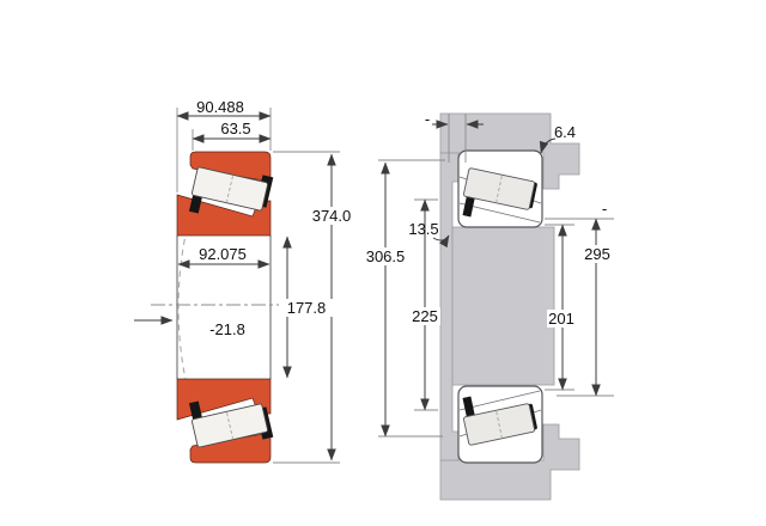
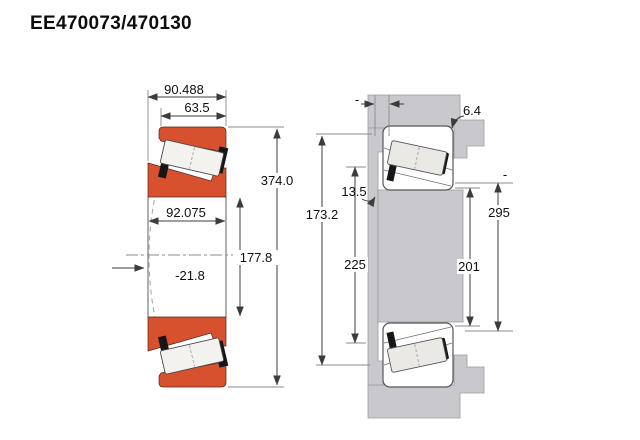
+ EE470073/470130
  90.488
  63.5
  92.075
  374.0
  177.8
  -21.8
  -
  6.4
  13.5
- 306.5
+ 173.2
  225
  201
  295
  -
